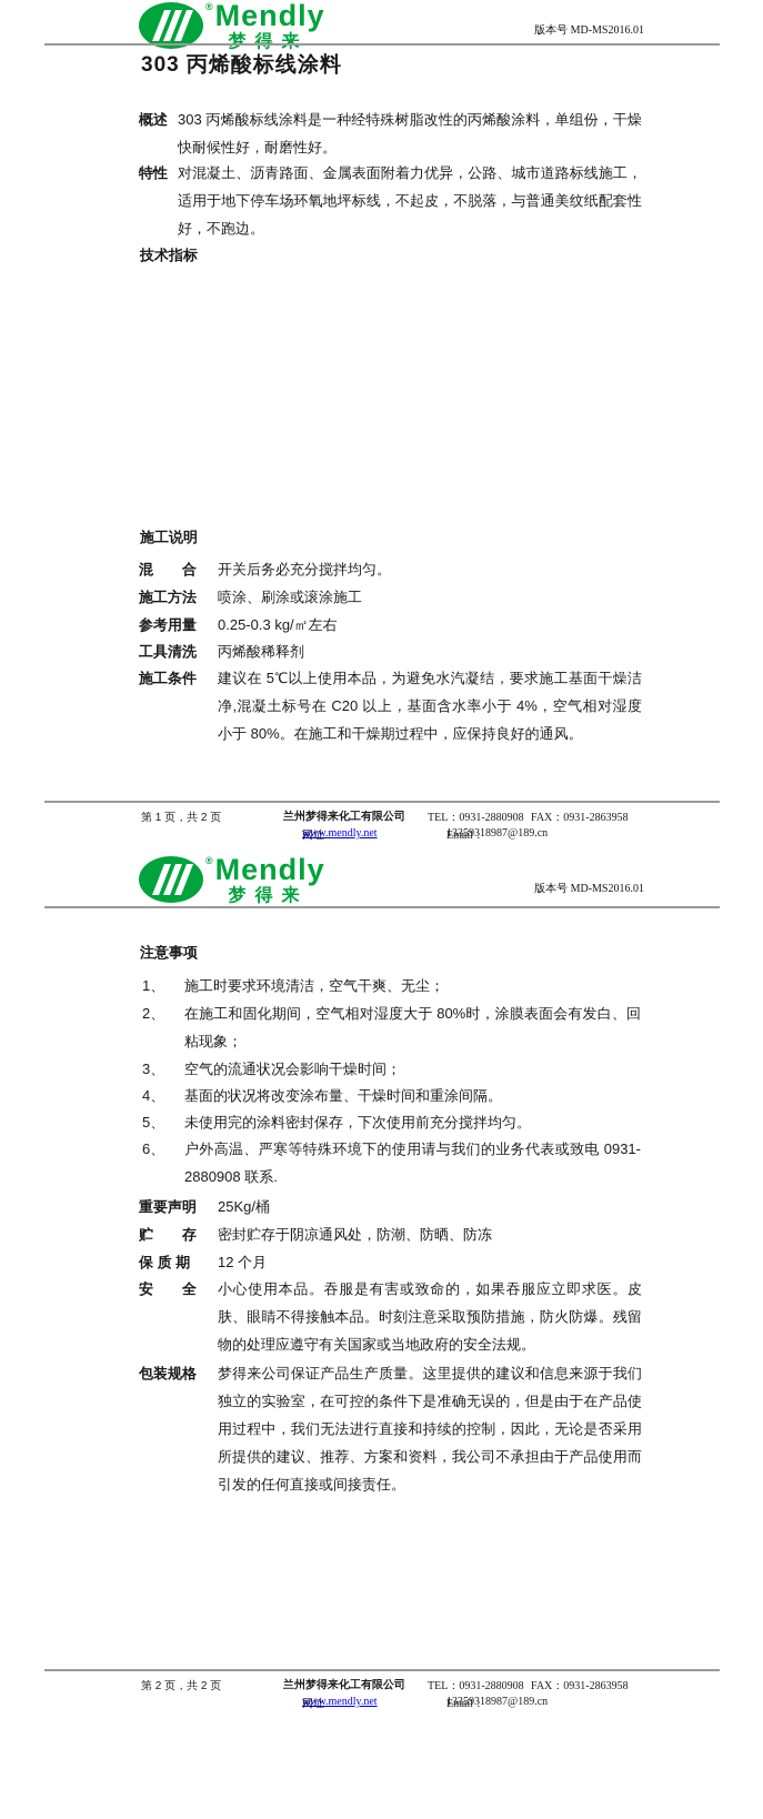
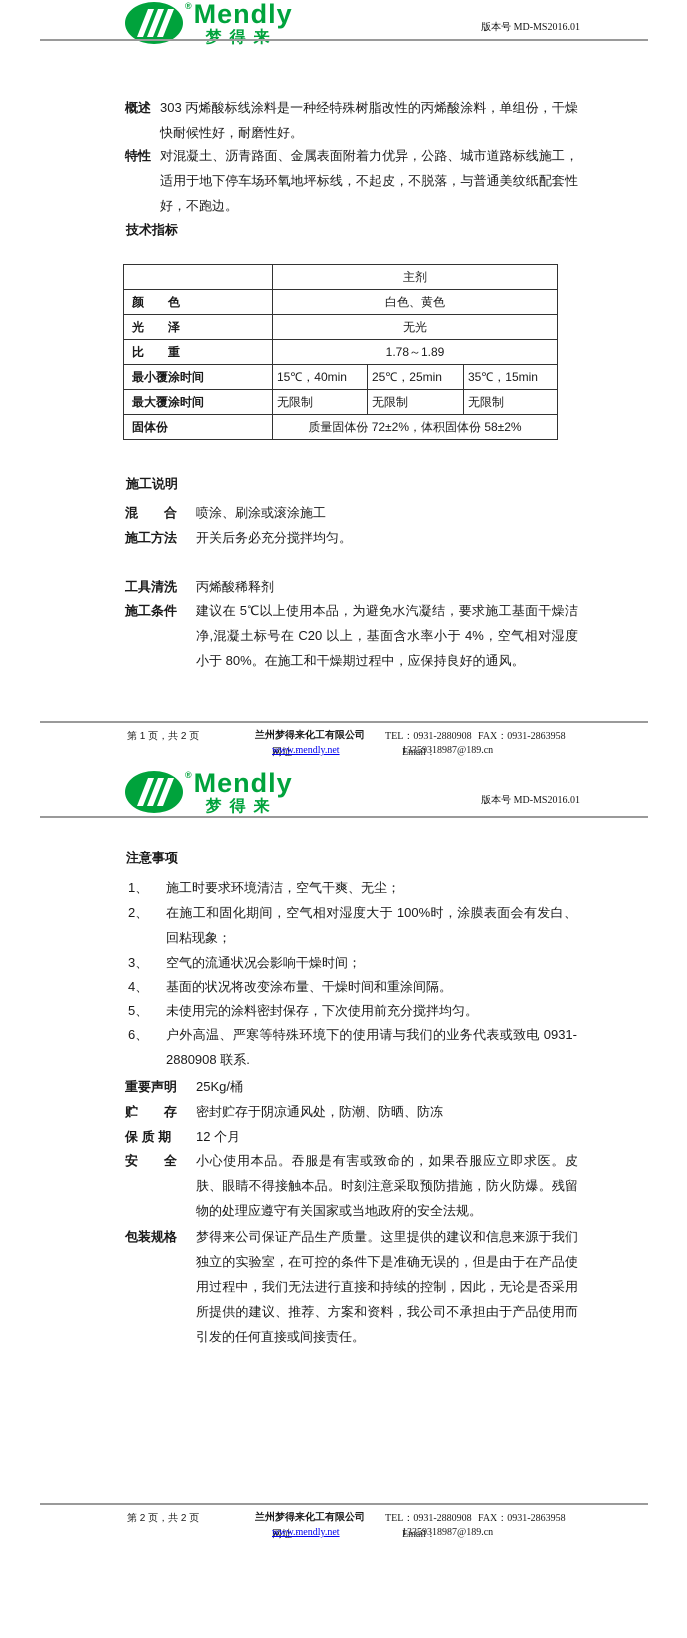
  ®
  Mendly
  梦得来
  版本号 MD-MS2016.01
- 303 丙烯酸标线涂料
  概述
  303 丙烯酸标线涂料是一种经特殊树脂改性的丙烯酸涂料，单组份，干燥快耐候性好，耐磨性好。
  特性
  对混凝土、沥青路面、金属表面附着力优异，公路、城市道路标线施工，适用于地下停车场环氧地坪标线，不起皮，不脱落，与普通美纹纸配套性好，不跑边。
  技术指标
+ 	主剂
+ 颜 色	白色、黄色
+ 光 泽	无光
+ 比 重	1.78～1.89
+ 最小覆涂时间	15℃，40min	25℃，25min	35℃，15min
+ 最大覆涂时间	无限制	无限制	无限制
+ 固体份	质量固体份 72±2%，体积固体份 58±2%
  施工说明
  混 合
- 开关后务必充分搅拌均匀。
+ 喷涂、刷涂或滚涂施工
  施工方法
- 喷涂、刷涂或滚涂施工
+ 开关后务必充分搅拌均匀。
- 参考用量
- 0.25-0.3 kg/㎡左右
  工具清洗
  丙烯酸稀释剂
  施工条件
  建议在 5℃以上使用本品，为避免水汽凝结，要求施工基面干燥洁净,混凝土标号在 C20 以上，基面含水率小于 4%，空气相对湿度小于 80%。在施工和干燥期过程中，应保持良好的通风。
  第 1 页，共 2 页
  兰州梦得来化工有限公司
  TEL：0931-2880908
  FAX：0931-2863958
  网址：
  www.mendly.net
  Email：
  13359318987@189.cn
  ®
  Mendly
  梦得来
  版本号 MD-MS2016.01
  注意事项
  1、
  施工时要求环境清洁，空气干爽、无尘；
  2、
- 在施工和固化期间，空气相对湿度大于 80%时，涂膜表面会有发白、回粘现象；
+ 在施工和固化期间，空气相对湿度大于 100%时，涂膜表面会有发白、回粘现象；
  3、
  空气的流通状况会影响干燥时间；
  4、
  基面的状况将改变涂布量、干燥时间和重涂间隔。
  5、
  未使用完的涂料密封保存，下次使用前充分搅拌均匀。
  6、
  户外高温、严寒等特殊环境下的使用请与我们的业务代表或致电 0931-2880908 联系.
  重要声明
  25Kg/桶
  贮 存
  密封贮存于阴凉通风处，防潮、防晒、防冻
  保 质 期
  12 个月
  安 全
  小心使用本品。吞服是有害或致命的，如果吞服应立即求医。皮肤、眼睛不得接触本品。时刻注意采取预防措施，防火防爆。残留物的处理应遵守有关国家或当地政府的安全法规。
  包装规格
  梦得来公司保证产品生产质量。这里提供的建议和信息来源于我们独立的实验室，在可控的条件下是准确无误的，但是由于在产品使用过程中，我们无法进行直接和持续的控制，因此，无论是否采用所提供的建议、推荐、方案和资料，我公司不承担由于产品使用而引发的任何直接或间接责任。
  第 2 页，共 2 页
  兰州梦得来化工有限公司
  TEL：0931-2880908
  FAX：0931-2863958
  网址：
  www.mendly.net
  Email：
  13359318987@189.cn
